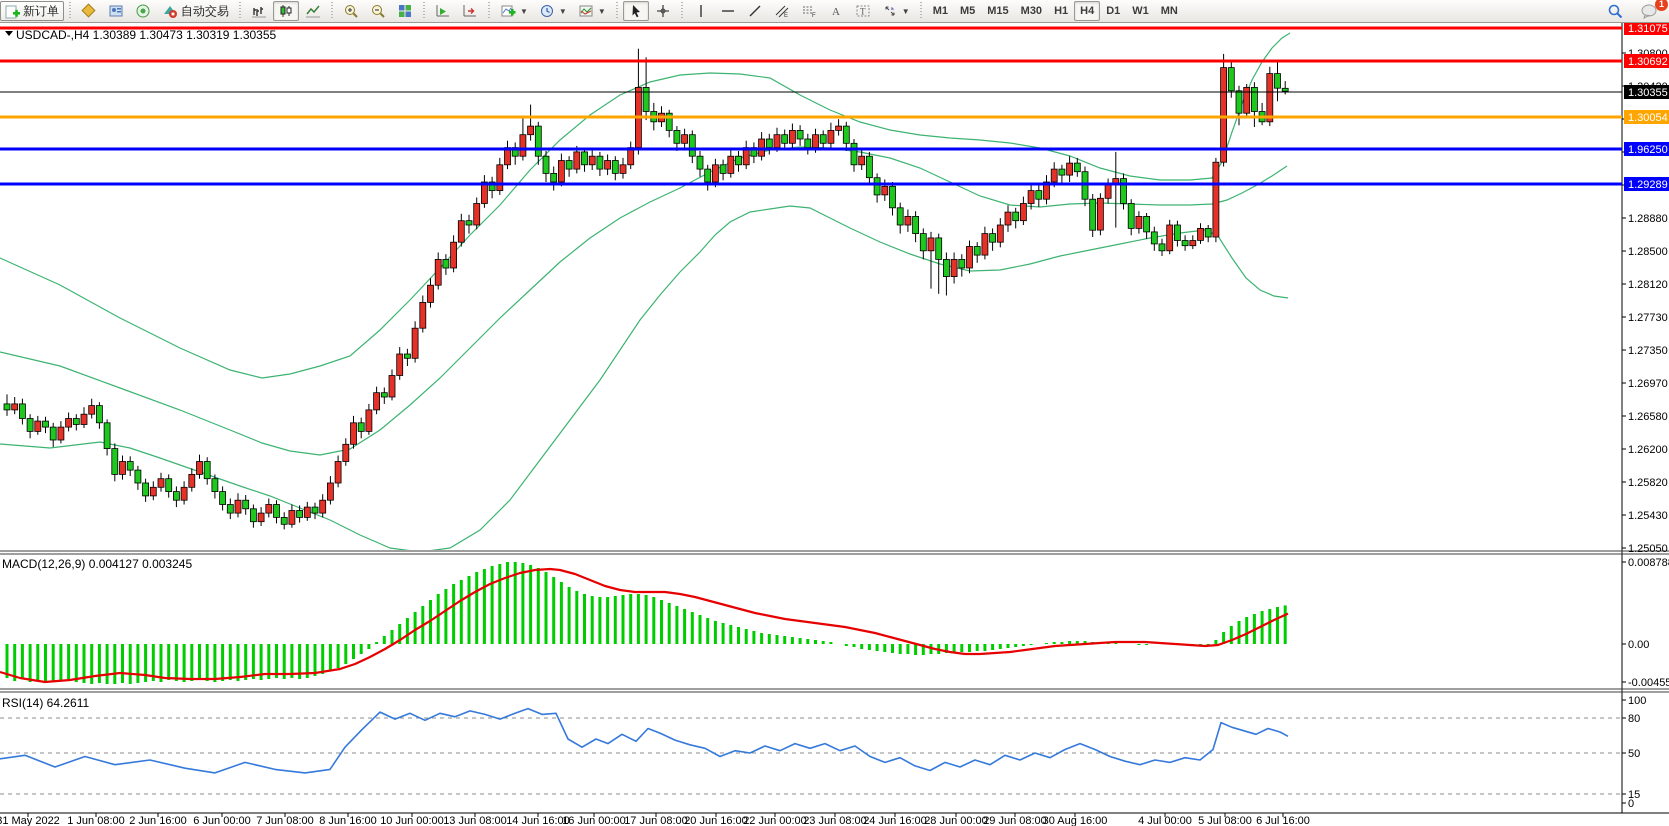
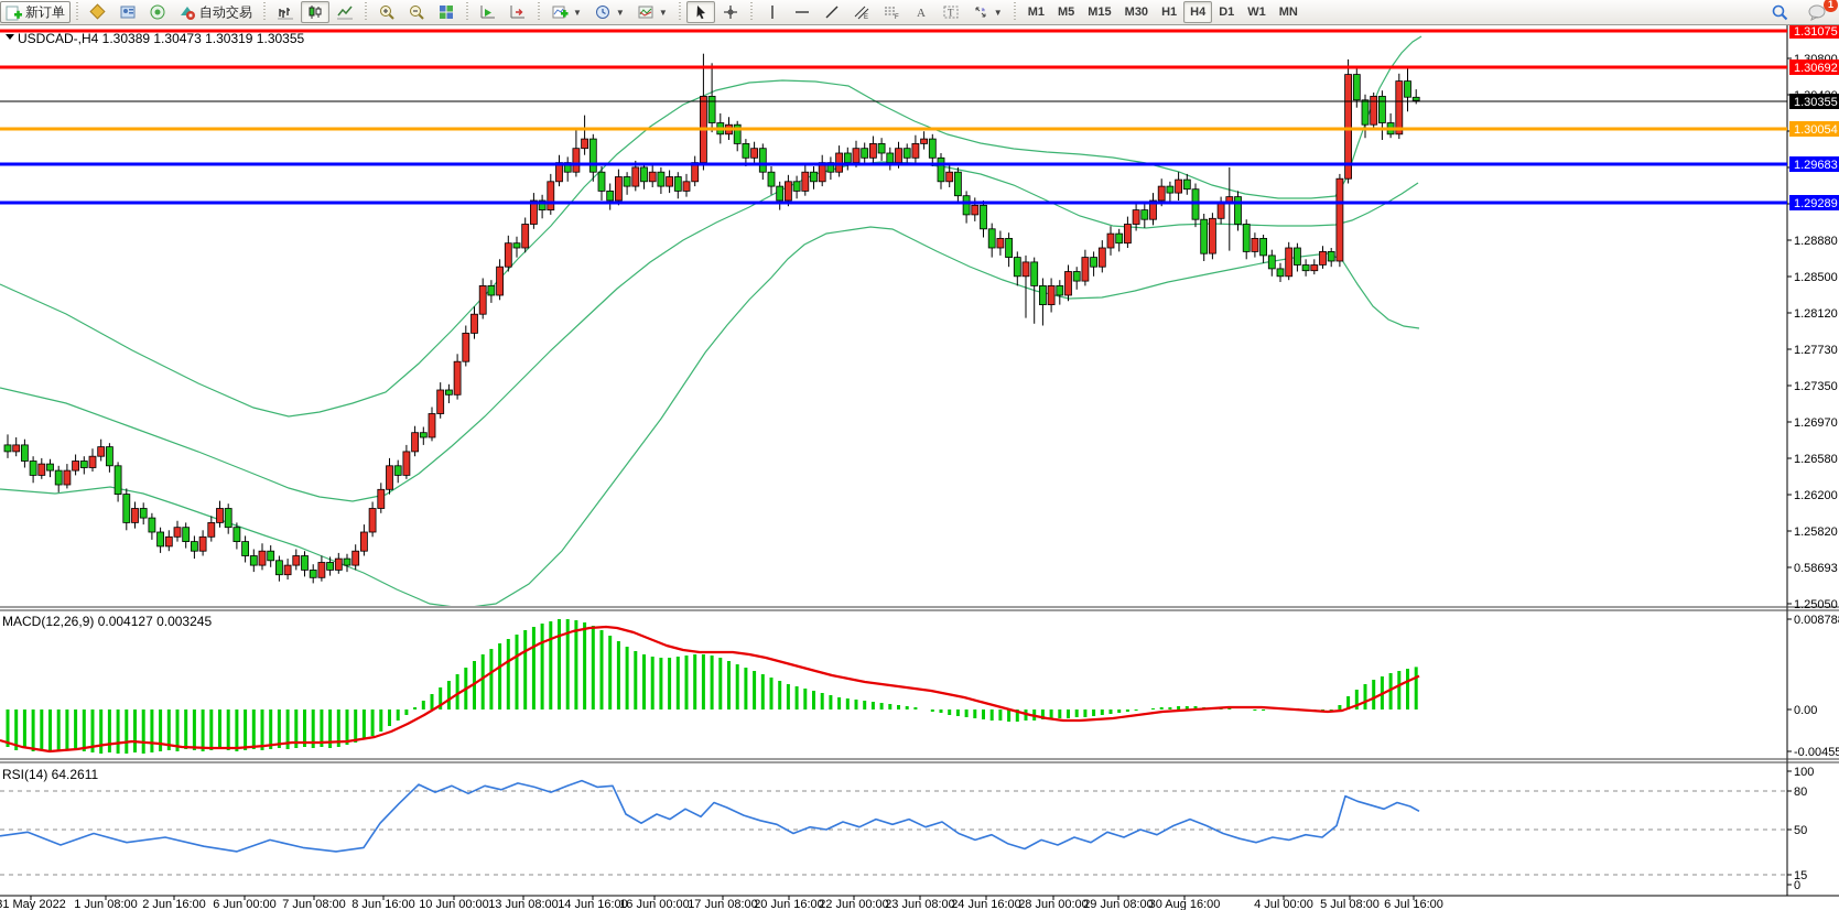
  新订单
  自动交易
  ▼
  ▼
  ▼
  A
  T
  ▼
  M1
  M5
  M15
  M30
  H1
  H4
  D1
  W1
  MN
  1
  USDCAD-,H4 1.30389 1.30473 1.30319 1.30355
  MACD(12,26,9) 0.004127 0.003245
  RSI(14) 64.2611
  1.28880
  1.28500
  1.28120
  1.27730
  1.27350
  1.26970
  1.26580
  1.26200
  1.25820
- 1.25430
+ 0.58693
  1.25050
  0.00878
  0.00
  -0.00455
  100
  80
  50
  15
  0
  1.31075
  1.30692
  1.30355
  1.30054
- 1.96250
+ 1.29683
  1.29289
  1 May 2022
  1 Jun 08:00
  2 Jun 16:00
  6 Jun 00:00
  7 Jun 08:00
  8 Jun 16:00
  10 Jun 00:00
  13 Jun 08:00
  14 Jun 16:00
  16 Jun 00:00
  17 Jun 08:00
  20 Jun 16:00
  22 Jun 00:00
  23 Jun 08:00
  24 Jun 16:00
  28 Jun 00:00
  29 Jun 08:00
  30 Aug 16:00
  4 Jul 00:00
  5 Jul 08:00
  6 Jul 16:00
